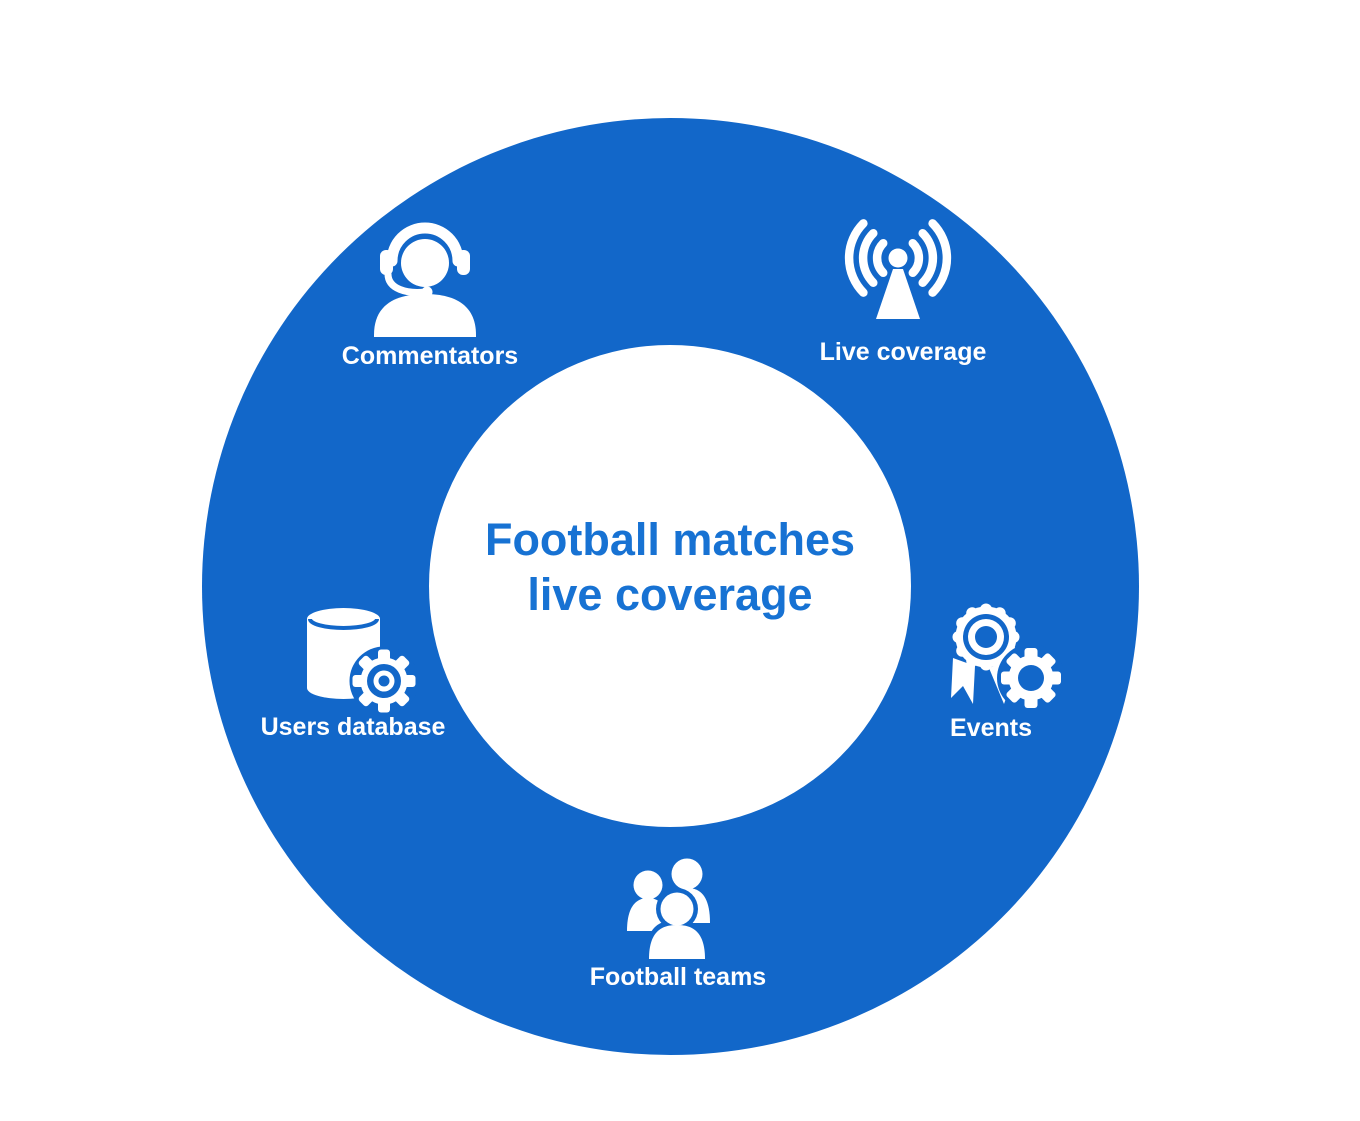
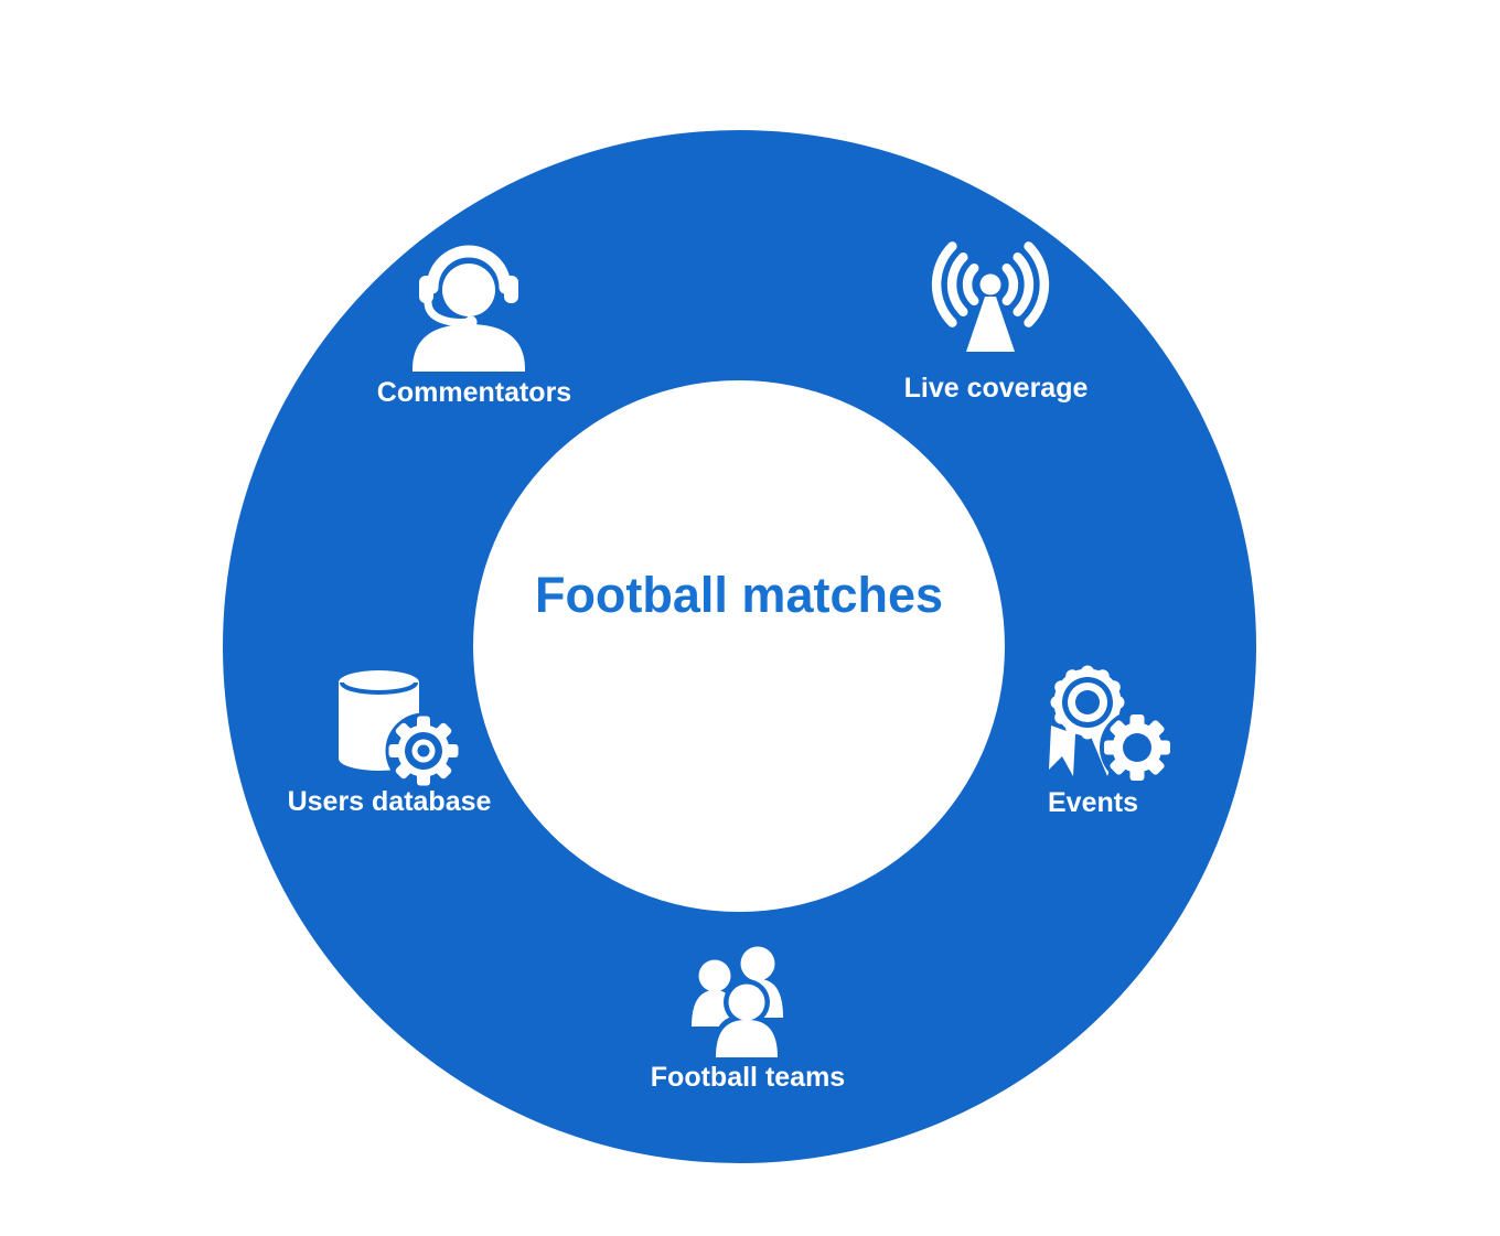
  Football matches
- live coverage
  Commentators
  Live coverage
  Events
  Football teams
  Users database
